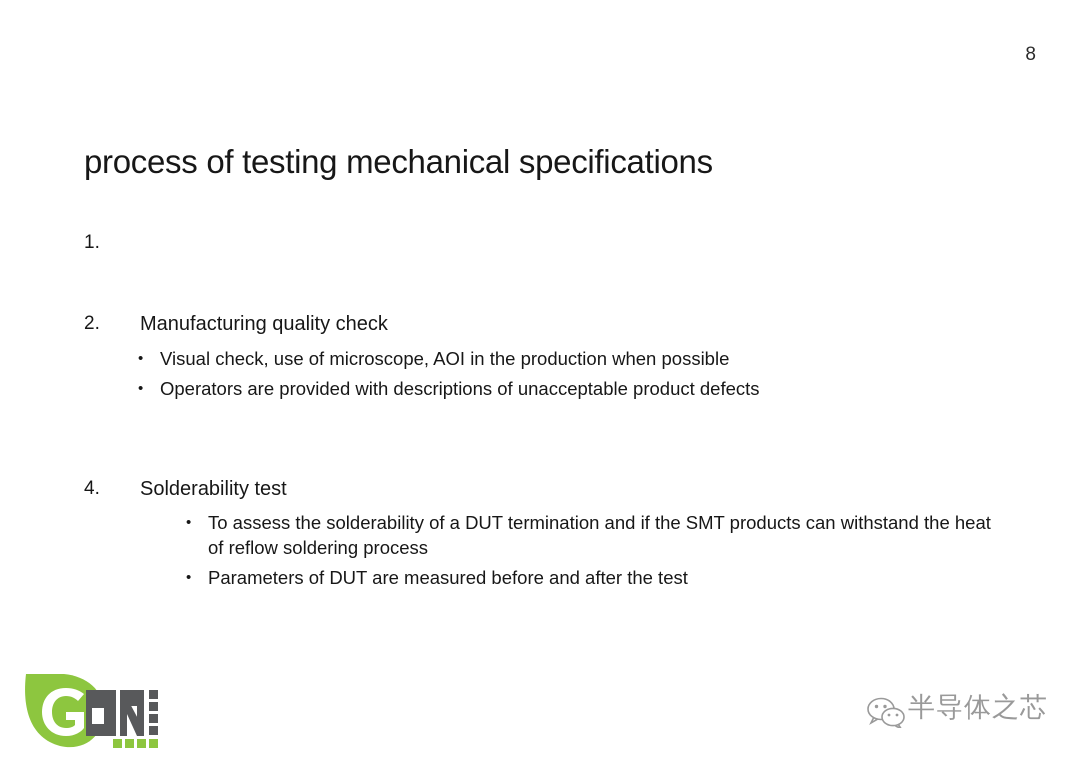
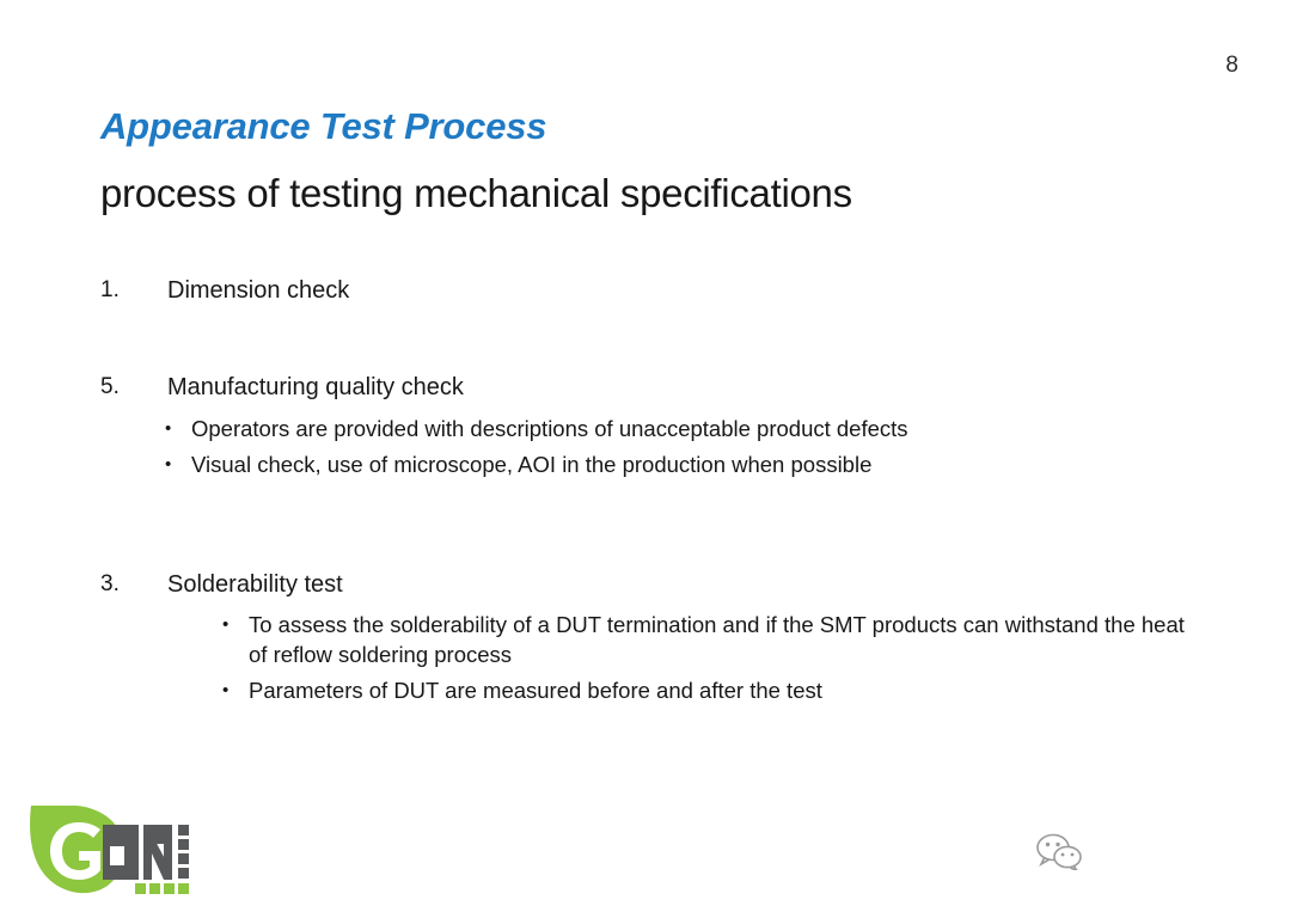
  8
+ Appearance Test Process
  process of testing mechanical specifications
  1.
+ Dimension check
- 2.
+ 5.
  Manufacturing quality check
  •
- Visual check, use of microscope, AOI in the production when possible
+ Operators are provided with descriptions of unacceptable product defects
  •
- Operators are provided with descriptions of unacceptable product defects
+ Visual check, use of microscope, AOI in the production when possible
- 4.
+ 3.
  Solderability test
  •
  To assess the solderability of a DUT termination and if the SMT products can withstand the heat of reflow soldering process
  •
  Parameters of DUT are measured before and after the test
- 半导体之芯
